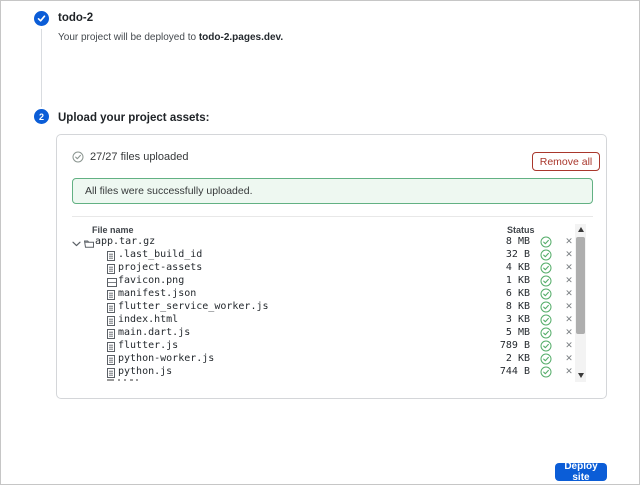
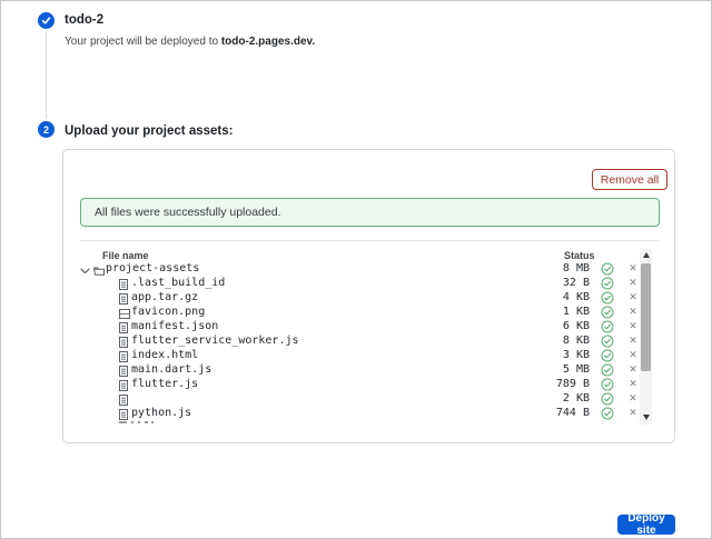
  todo-2
  Your project will be deployed to todo-2.pages.dev.
  2
  Upload your project assets:
- 27/27 files uploaded
  Remove all
  All files were successfully uploaded.
  File name
  Status
- app.tar.gz
+ project-assets
  8 MB
  ✕
  .last_build_id
  32 B
  ✕
- project-assets
+ app.tar.gz
  4 KB
  ✕
  favicon.png
  1 KB
  ✕
  manifest.json
  6 KB
  ✕
  flutter_service_worker.js
  8 KB
  ✕
  index.html
  3 KB
  ✕
  main.dart.js
  5 MB
  ✕
  flutter.js
  789 B
  ✕
- python-worker.js
  2 KB
  ✕
  python.js
  744 B
  ✕
  Deploy site
